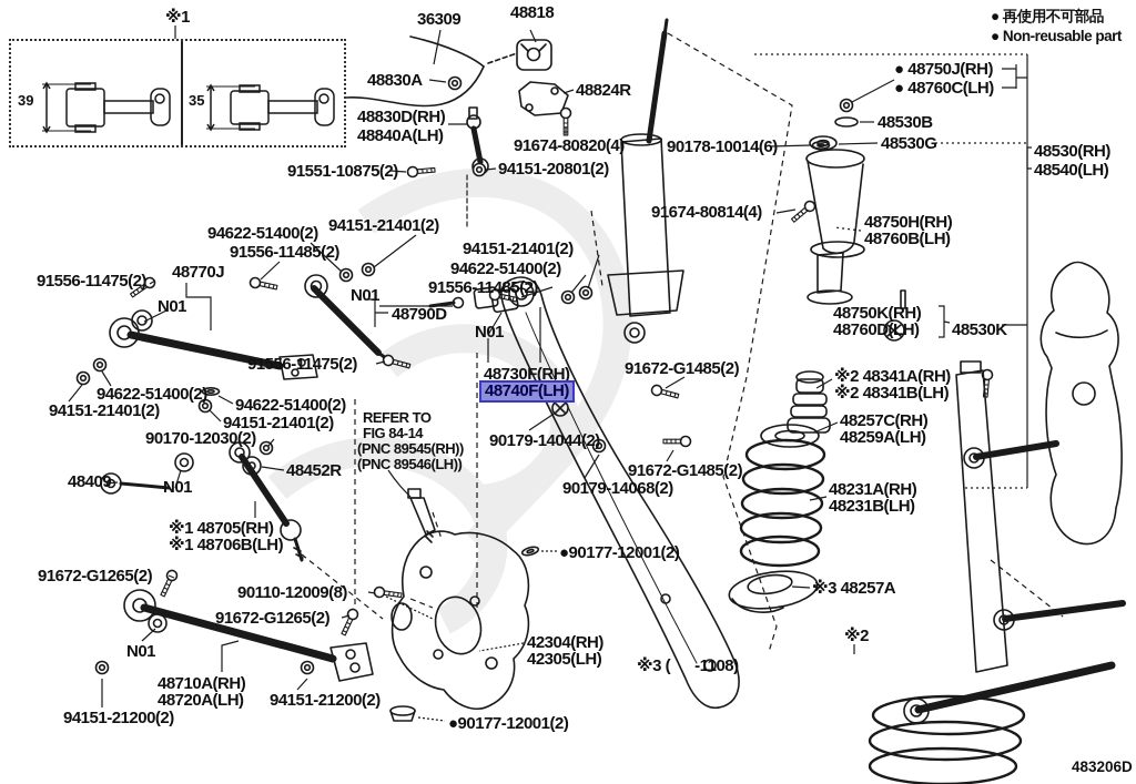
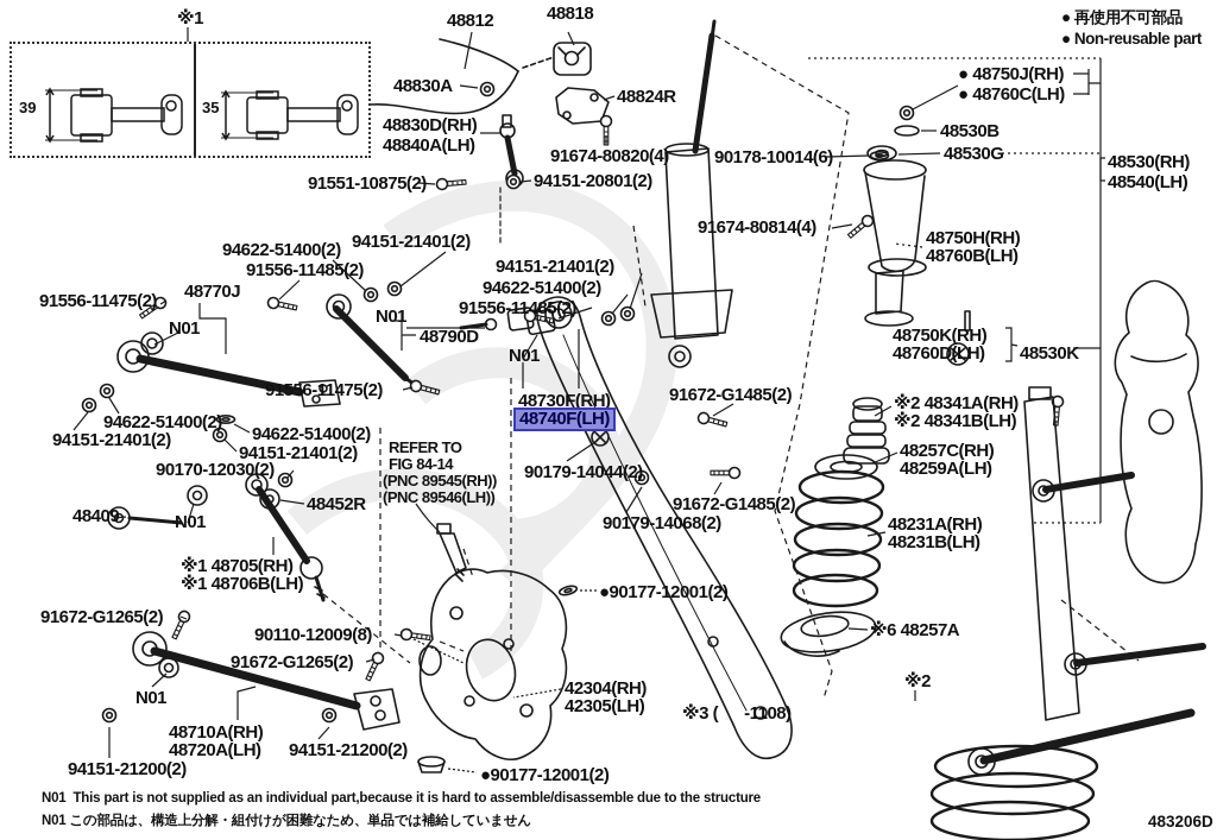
  39
  35
- 36309
+ 48812
  48818
  48830A
  48824R
  48830D(RH)
  48840A(LH)
  91674-80820(4)
  90178-10014(6)
  91551-10875(2)
  94151-20801(2)
  91674-80814(4)
  ● 再使用不可部品
  ● Non-reusable part
  ● 48750J(RH)
  ● 48760C(LH)
  48530B
  48530G
  48530(RH)
  48540(LH)
  48750H(RH)
  48760B(LH)
  48750K(RH)
  48760D(LH)
  48530K
  ※2 48341A(RH)
  ※2 48341B(LH)
  48257C(RH)
  48259A(LH)
  48231A(RH)
  48231B(LH)
- ※3 48257A
+ ※6 48257A
  ※2
  ※1
  91556-11475(2)
  48770J
  N01
  94622-51400(2)
  91556-11485(2)
  94151-21401(2)
  N01
  48790D
  91556-11475(2)
  94622-51400(2)
  94151-21401(2)
  94622-51400(2)
  94151-21401(2)
  90170-12030(2)
  48409
  N01
  48452R
  ※1 48705(RH)
  ※1 48706B(LH)
  91672-G1265(2)
  94151-21401(2)
  94622-51400(2)
  91556-11485(2)
  N01
  48730F(RH)
  48740F(LH)
  91672-G1485(2)
  REFER TO
  FIG 84-14
  (PNC 89545(RH))
  (PNC 89546(LH))
  90179-14044(2)
  91672-G1485(2)
  90179-14068(2)
  ●90177-12001(2)
  90110-12009(8)
  91672-G1265(2)
  N01
  48710A(RH)
  48720A(LH)
  94151-21200(2)
  94151-21200(2)
  42304(RH)
  42305(LH)
  ●90177-12001(2)
  ※3 ( -1108)
+ N01 This part is not supplied as an individual part,because it is hard to assemble/disassemble due to the structure
+ N01 この部品は、構造上分解・組付けが困難なため、単品では補給していません
  483206D
